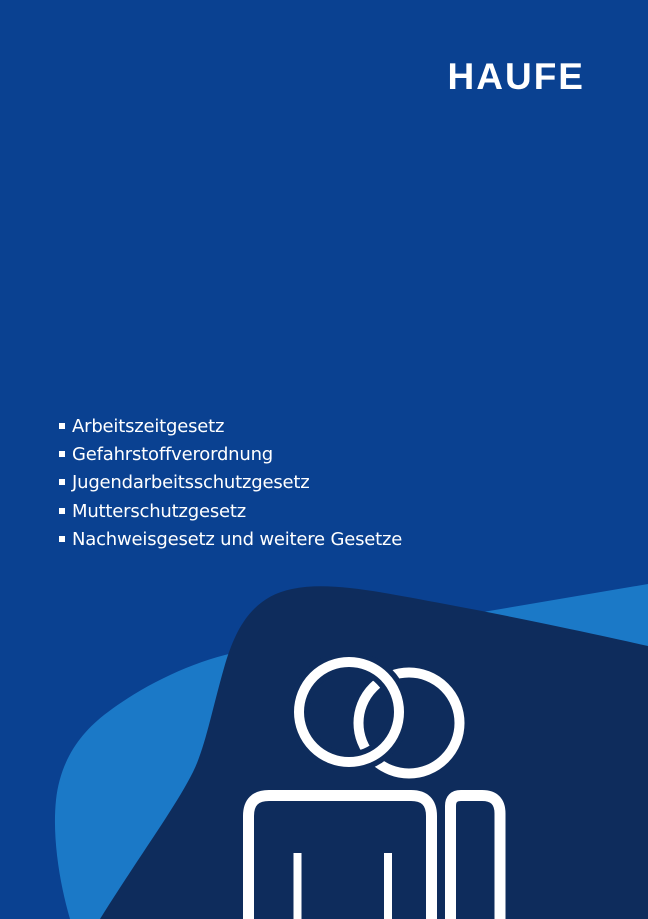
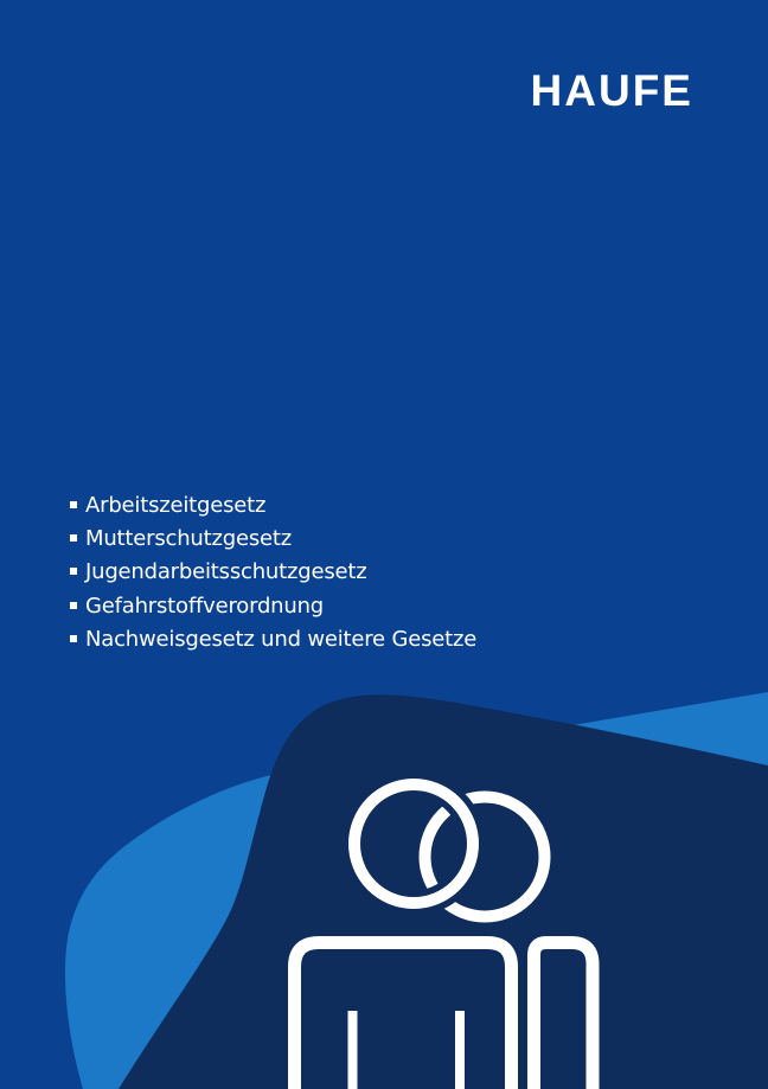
  HAUFE
  Arbeitszeitgesetz
- Gefahrstoffverordnung
+ Mutterschutzgesetz
  Jugendarbeitsschutzgesetz
- Mutterschutzgesetz
+ Gefahrstoffverordnung
  Nachweisgesetz und weitere Gesetze
